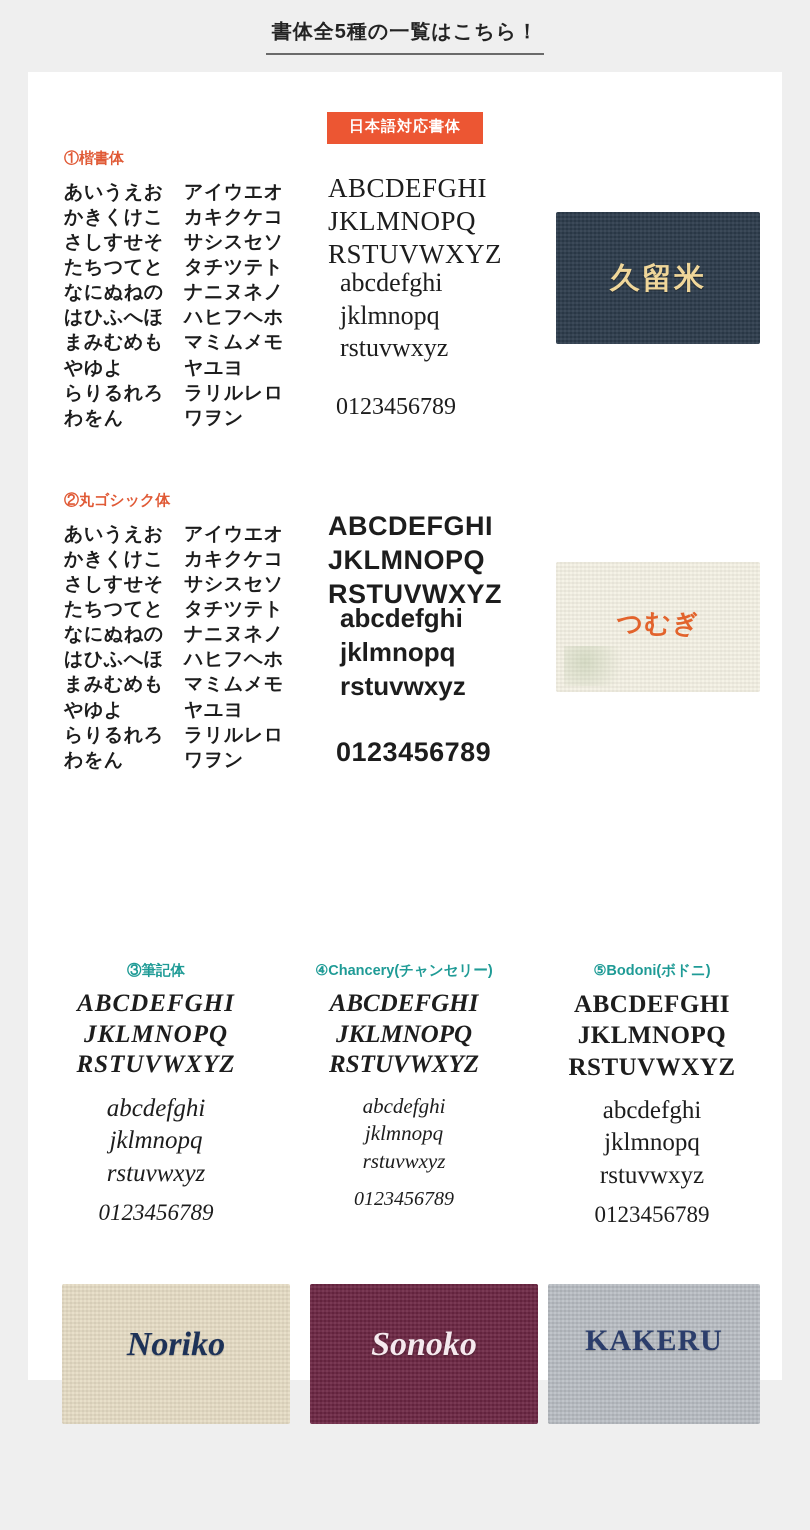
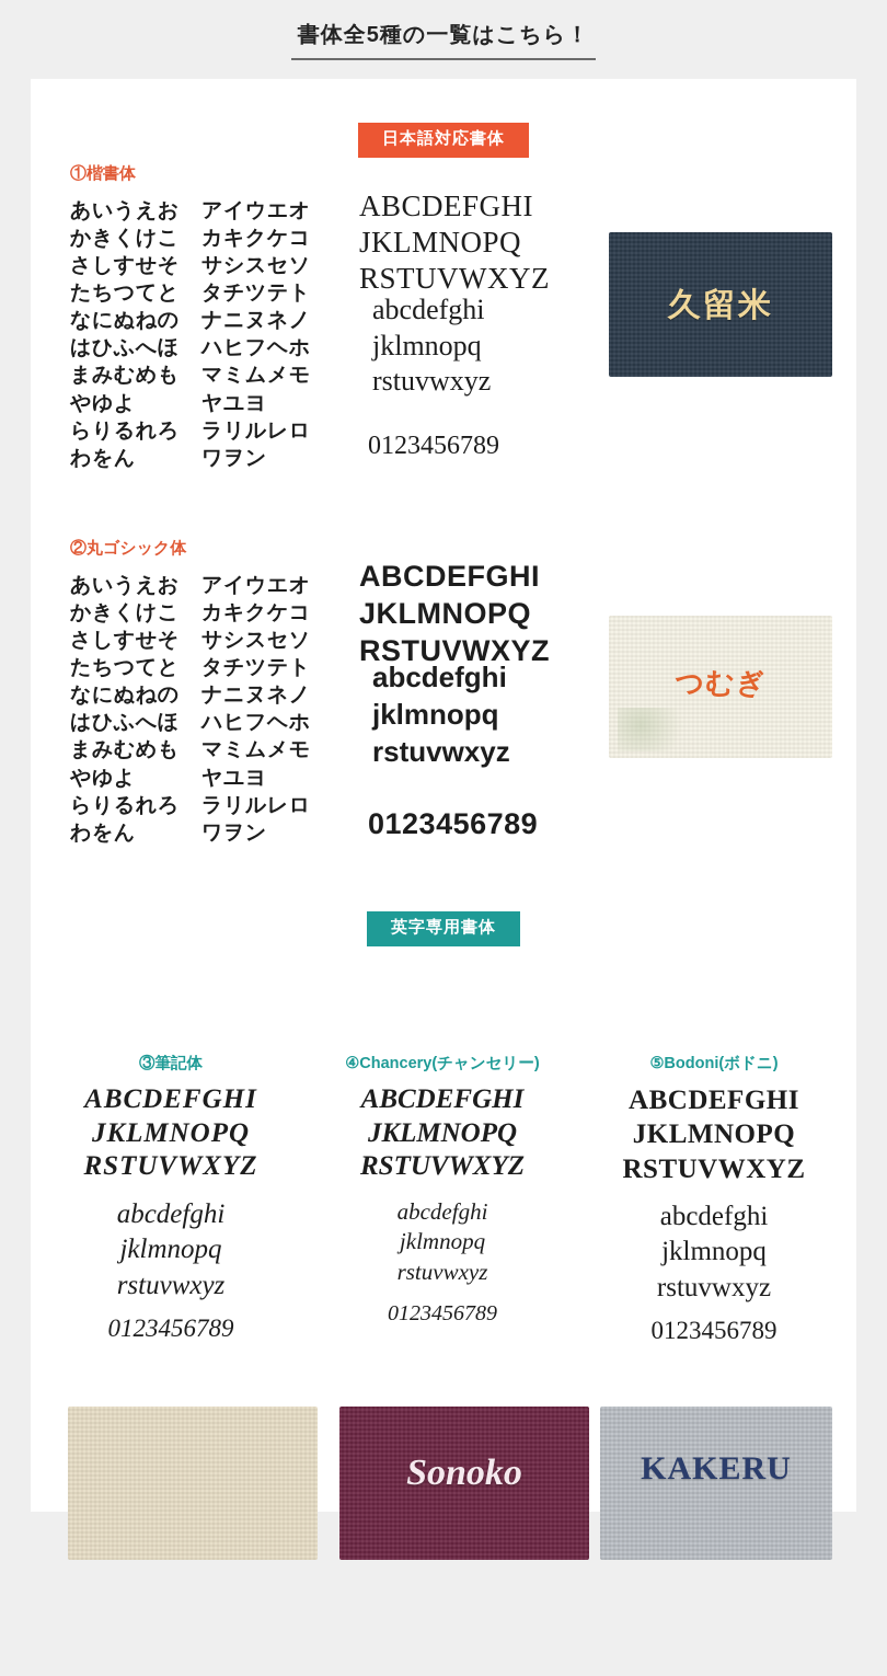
  書体全5種の一覧はこちら！
  日本語対応書体
  ①楷書体
  あいうえお
  かきくけこ
  さしすせそ
  たちつてと
  なにぬねの
  はひふへほ
  まみむめも
  やゆよ
  らりるれろ
  わをん
  アイウエオ
  カキクケコ
  サシスセソ
  タチツテト
  ナニヌネノ
  ハヒフヘホ
  マミムメモ
  ヤユヨ
  ラリルレロ
  ワヲン
  ABCDEFGHI
  JKLMNOPQ
  RSTUVWXYZ
  abcdefghi
  jklmnopq
  rstuvwxyz
  0123456789
  久留米
  ②丸ゴシック体
  あいうえお
  かきくけこ
  さしすせそ
  たちつてと
  なにぬねの
  はひふへほ
  まみむめも
  やゆよ
  らりるれろ
  わをん
  アイウエオ
  カキクケコ
  サシスセソ
  タチツテト
  ナニヌネノ
  ハヒフヘホ
  マミムメモ
  ヤユヨ
  ラリルレロ
  ワヲン
  ABCDEFGHI
  JKLMNOPQ
  RSTUVWXYZ
  abcdefghi
  jklmnopq
  rstuvwxyz
  0123456789
  つむぎ
+ 英字専用書体
  ③筆記体
  ABCDEFGHI
  JKLMNOPQ
  RSTUVWXYZ
  abcdefghi
  jklmnopq
  rstuvwxyz
  0123456789
- Noriko
  ④Chancery(チャンセリー)
  ABCDEFGHI
  JKLMNOPQ
  RSTUVWXYZ
  abcdefghi
  jklmnopq
  rstuvwxyz
  0123456789
  Sonoko
  ⑤Bodoni(ボドニ)
  ABCDEFGHI
  JKLMNOPQ
  RSTUVWXYZ
  abcdefghi
  jklmnopq
  rstuvwxyz
  0123456789
  KAKERU
